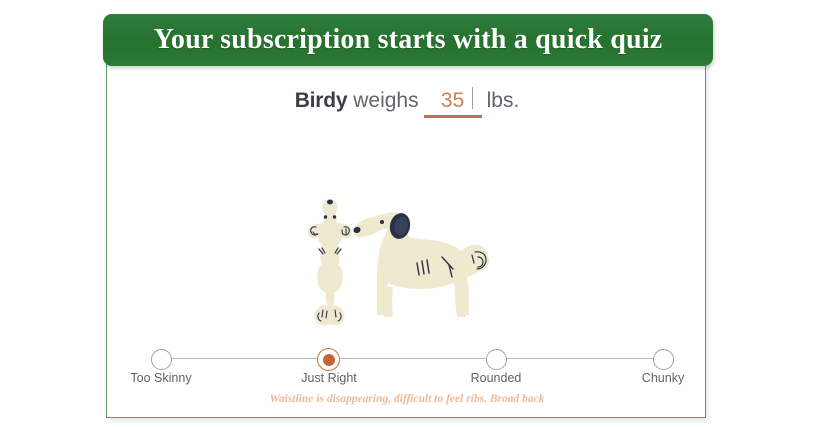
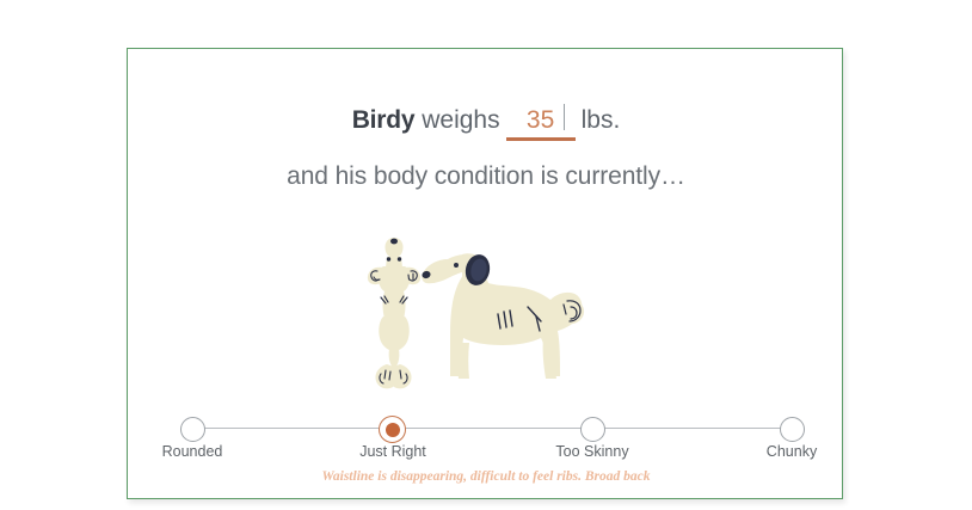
  Birdy weighs 35 lbs.
+ and his body condition is currently…
- Too Skinny
+ Rounded
  Just Right
- Rounded
+ Too Skinny
  Chunky
  Waistline is disappearing, difficult to feel ribs. Broad back
- Your subscription starts with a quick quiz
